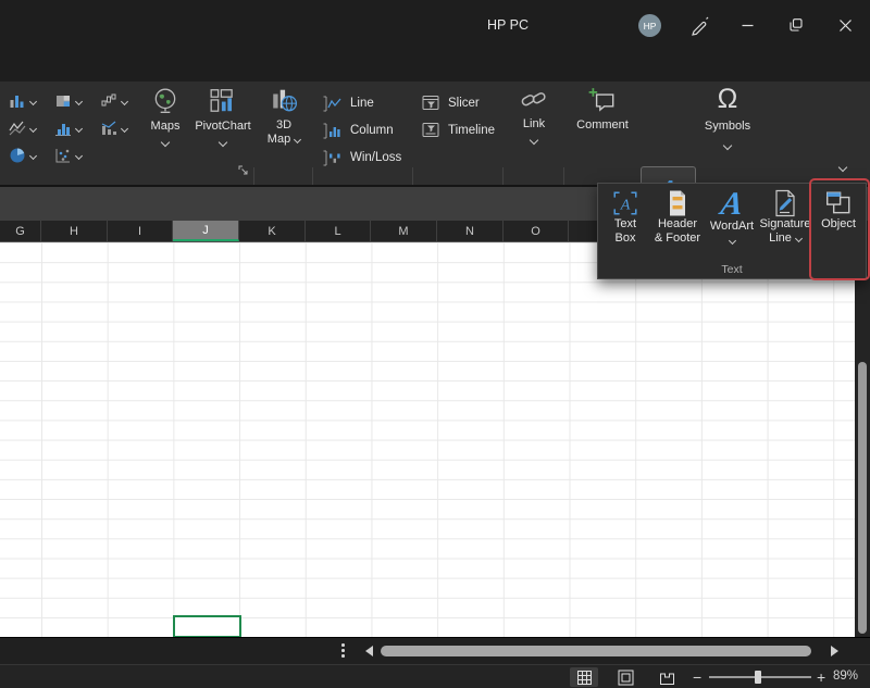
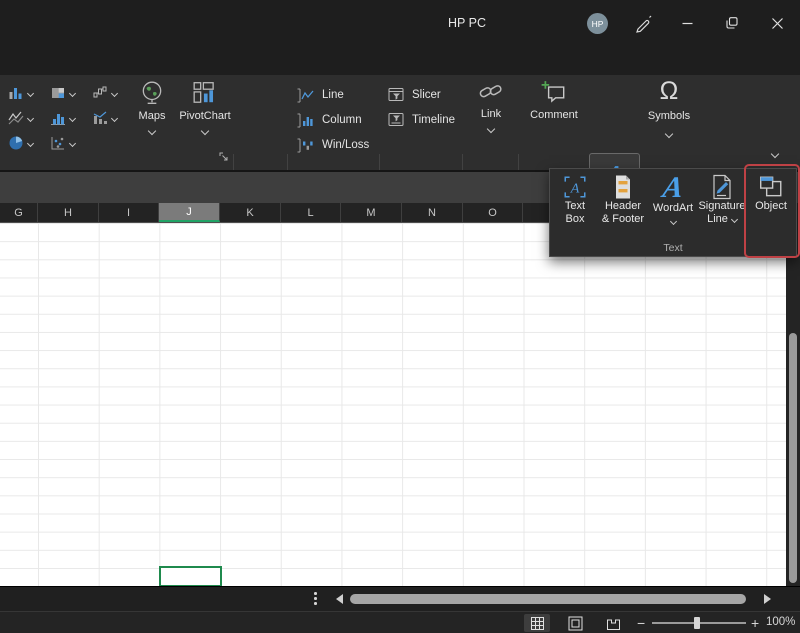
  HP PC
  HP
  Maps
  PivotChart
- 3D
- Map
  Line
  Column
  Win/Loss
  Slicer
  Timeline
  Link
  Comment
  Ω
  Symbols
  G
  H
  I
  J
  K
  L
  M
  N
  O
  A
  Text
  Box
  Header
  & Footer
  WordArt
  Signature
  Line
  Object
  Text
  −
  +
- 89%
+ 100%
